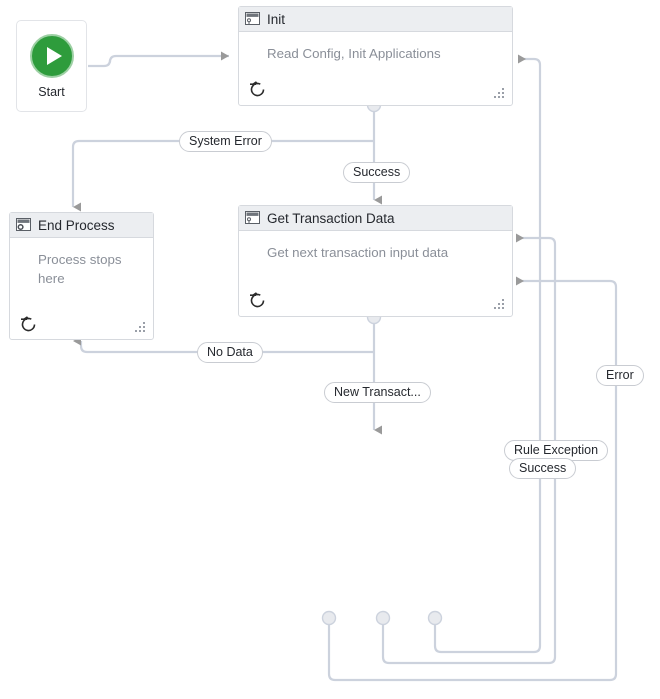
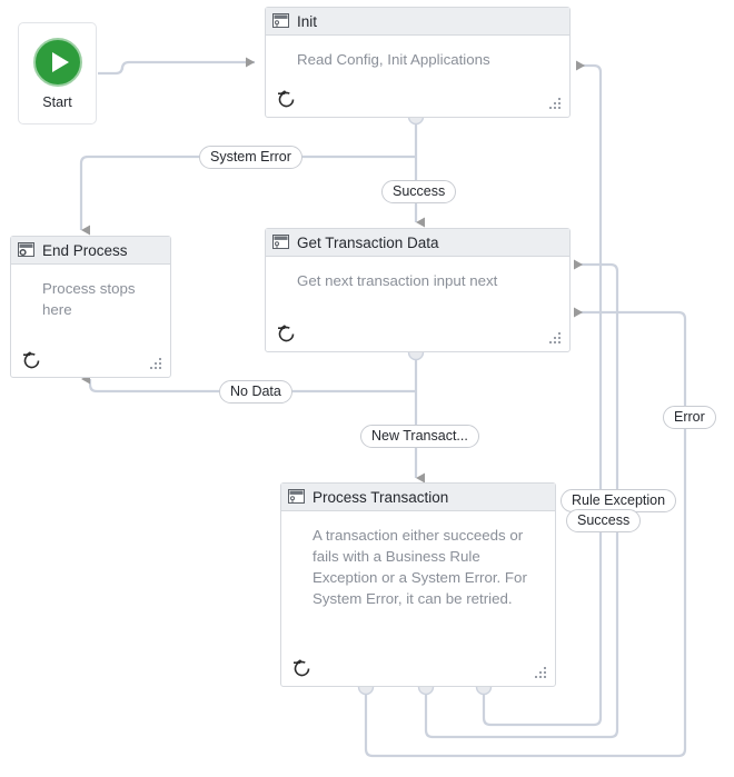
  Start
  Init
  Read Config, Init Applications
  End Process
  Process stops here
  Get Transaction Data
- Get next transaction input data
+ Get next transaction input next
+ Process Transaction
+ A transaction either succeeds or fails with a Business Rule Exception or a System Error. For System Error, it can be retried.
  System Error
  Success
  No Data
  New Transact...
  Rule Exception
  Success
  Error
